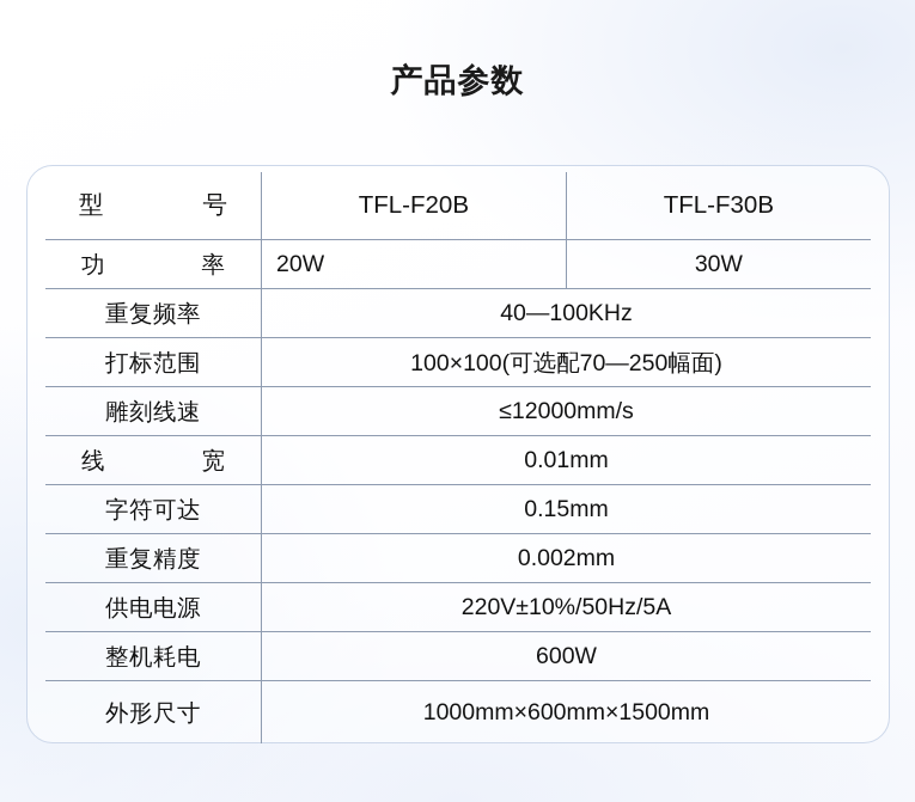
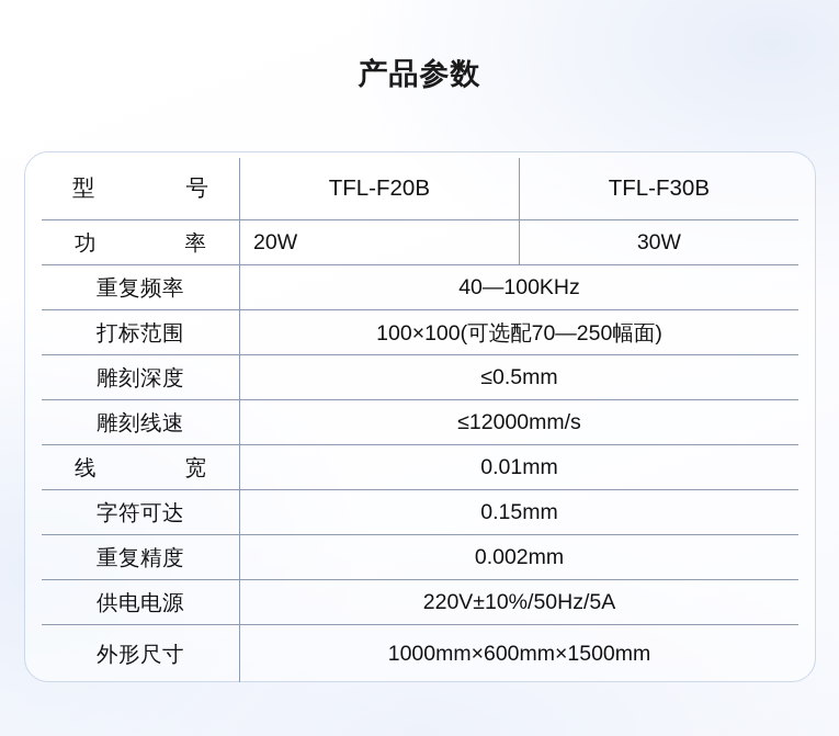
  产品参数
  型 号	TFL-F20B	TFL-F30B
  功 率	20W	30W
  重复频率	40—100KHz
  打标范围	100×100(可选配70—250幅面)
+ 雕刻深度	≤0.5mm
  雕刻线速	≤12000mm/s
  线 宽	0.01mm
  字符可达	0.15mm
  重复精度	0.002mm
  供电电源	220V±10%/50Hz/5A
- 整机耗电	600W
  外形尺寸	1000mm×600mm×1500mm
